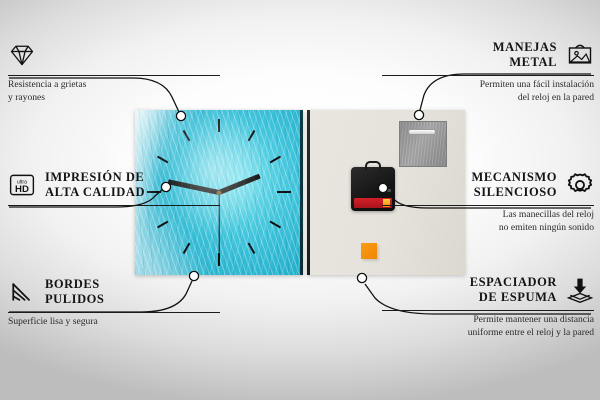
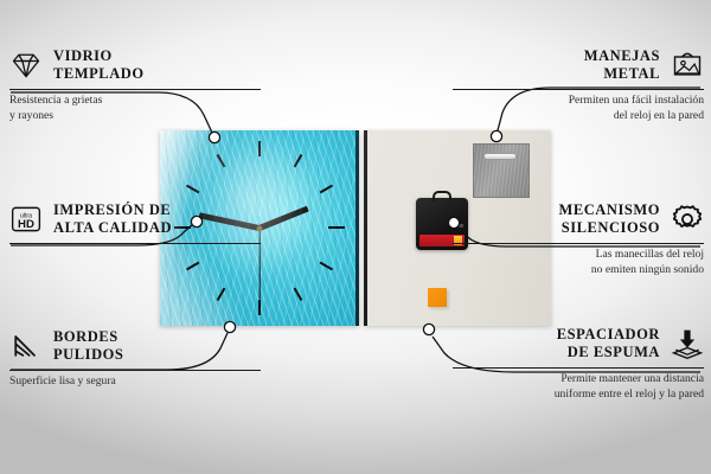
+ VIDRIO
+ TEMPLADO
  Resistencia a grietas
  y rayones
  HD
  IMPRESIÓN DE
  ALTA CALIDAD
  BORDES
  PULIDOS
  Superficie lisa y segura
  MANEJAS
  METAL
  Permiten una fácil instalación
  del reloj en la pared
  MECANISMO
  SILENCIOSO
  Las manecillas del reloj
  no emiten ningún sonido
  ESPACIADOR
  DE ESPUMA
  Permite mantener una distancia
  uniforme entre el reloj y la pared
